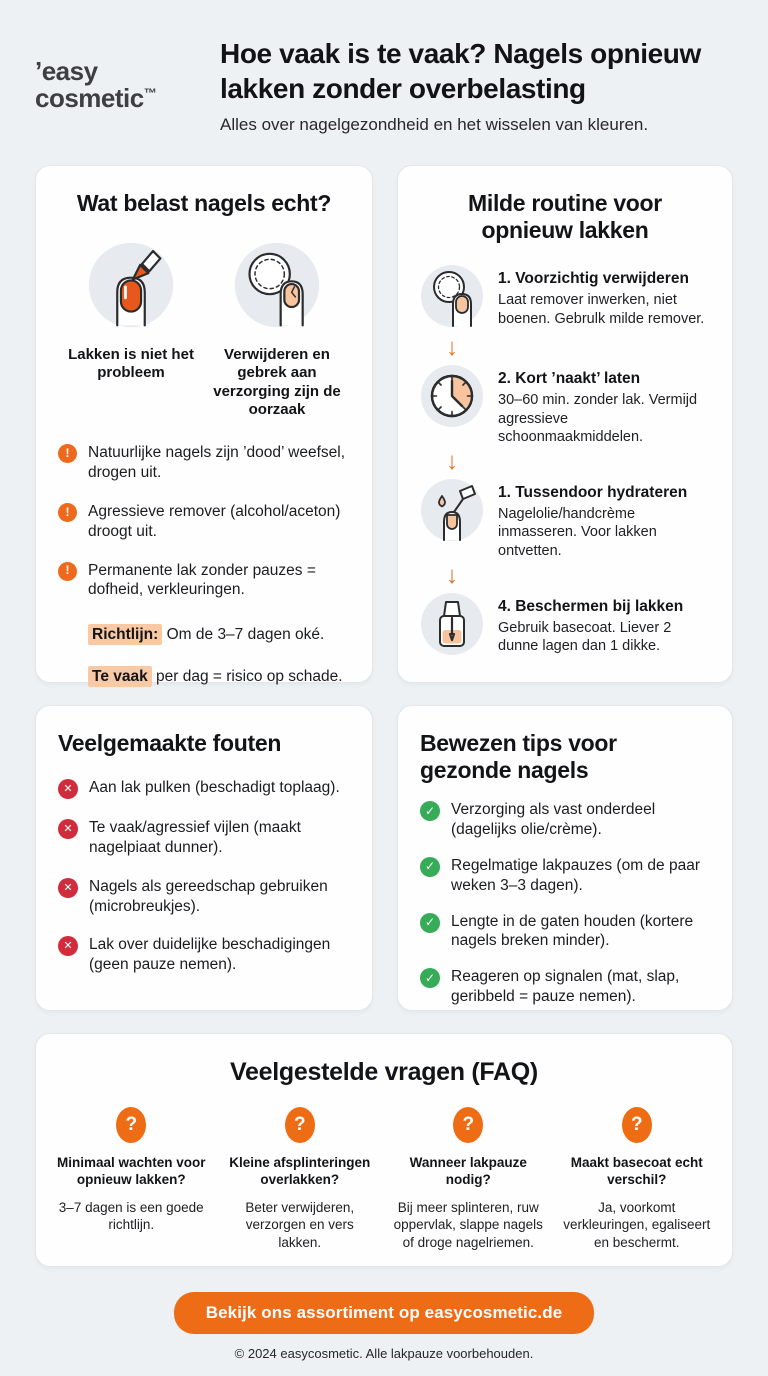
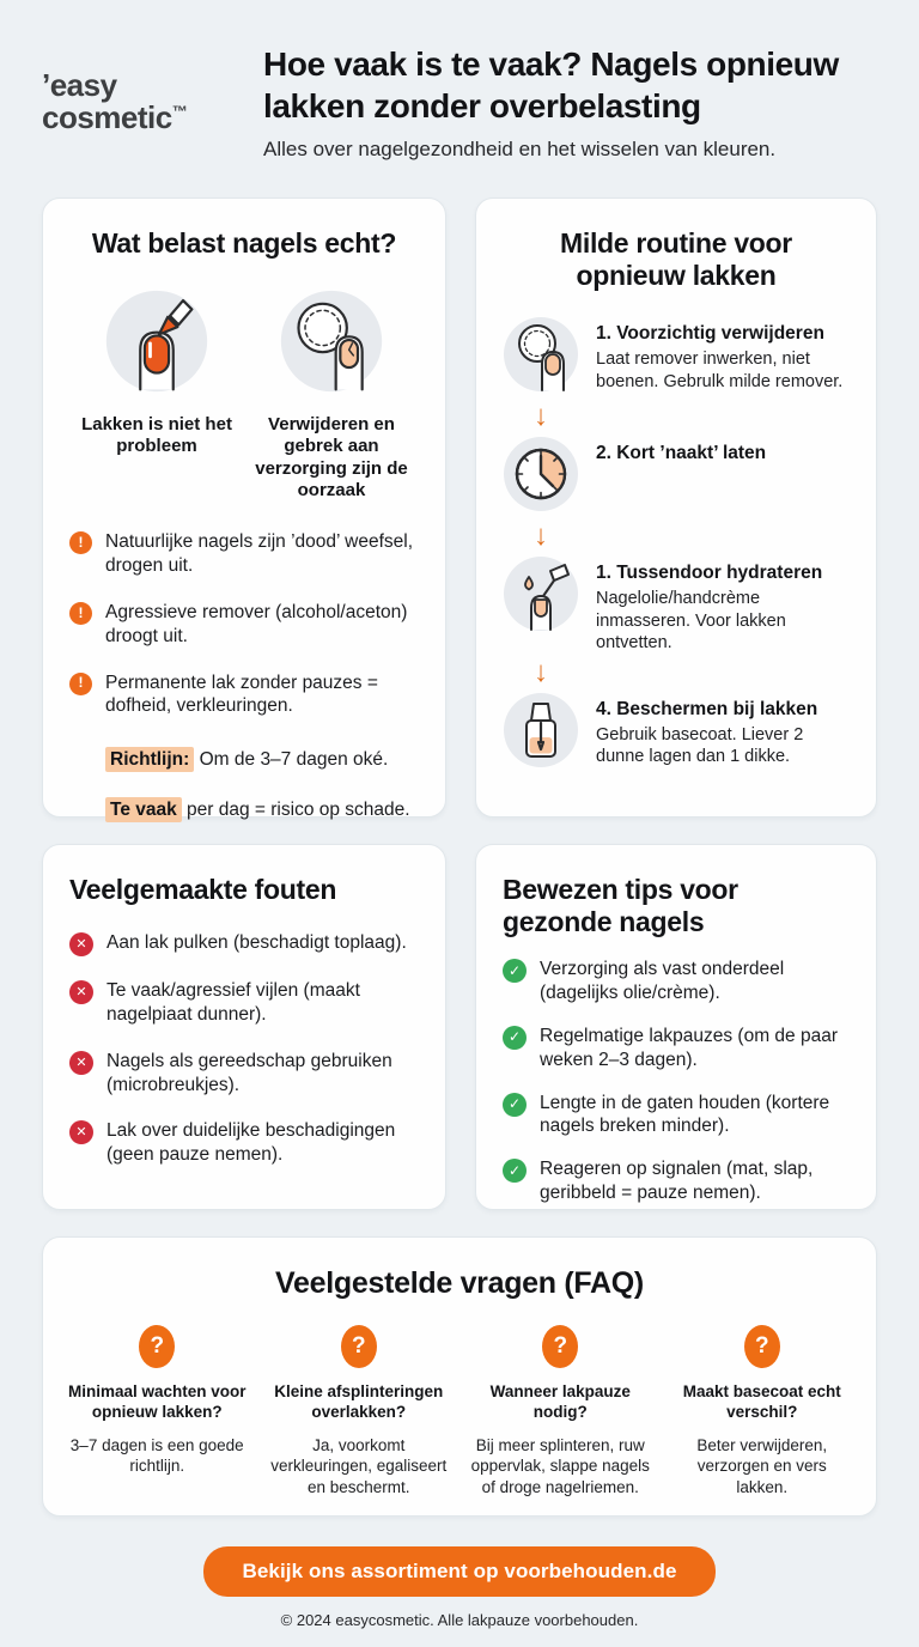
  ’easy
  cosmetic™
  Hoe vaak is te vaak? Nagels opnieuw
  lakken zonder overbelasting
  Alles over nagelgezondheid en het wisselen van kleuren.
  Wat belast nagels echt?
  Lakken is niet het probleem
  Verwijderen en gebrek aan verzorging zijn de oorzaak
  Natuurlijke nagels zijn ’dood’ weefsel, drogen uit.
  Agressieve remover (alcohol/aceton) droogt uit.
  Permanente lak zonder pauzes = dofheid, verkleuringen.
  Richtlijn: Om de 3–7 dagen oké.
  Te vaak per dag = risico op schade.
  Milde routine voor
  opnieuw lakken
  1. Voorzichtig verwijderen
  Laat remover inwerken, niet boenen. Gebrulk milde remover.
  ↓
  2. Kort ’naakt’ laten
- 30–60 min. zonder lak. Vermijd agressieve schoonmaakmiddelen.
  ↓
  1. Tussendoor hydrateren
  Nagelolie/handcrème inmasseren. Voor lakken ontvetten.
  ↓
  4. Beschermen bij lakken
  Gebruik basecoat. Liever 2 dunne lagen dan 1 dikke.
  Veelgemaakte fouten
  Aan lak pulken (beschadigt toplaag).
  Te vaak/agressief vijlen (maakt nagelpiaat dunner).
  Nagels als gereedschap gebruiken (microbreukjes).
  Lak over duidelijke beschadigingen (geen pauze nemen).
  Bewezen tips voor
  gezonde nagels
  Verzorging als vast onderdeel (dagelijks olie/crème).
- Regelmatige lakpauzes (om de paar weken 3–3 dagen).
+ Regelmatige lakpauzes (om de paar weken 2–3 dagen).
  Lengte in de gaten houden (kortere nagels breken minder).
  Reageren op signalen (mat, slap, geribbeld = pauze nemen).
  Veelgestelde vragen (FAQ)
  Minimaal wachten voor opnieuw lakken?
  3–7 dagen is een goede richtlijn.
  Kleine afsplinteringen overlakken?
- Beter verwijderen, verzorgen en vers lakken.
+ Ja, voorkomt verkleuringen, egaliseert en beschermt.
  Wanneer lakpauze nodig?
  Bij meer splinteren, ruw oppervlak, slappe nagels of droge nagelriemen.
  Maakt basecoat echt verschil?
- Ja, voorkomt verkleuringen, egaliseert en beschermt.
+ Beter verwijderen, verzorgen en vers lakken.
- Bekijk ons assortiment op easycosmetic.de
+ Bekijk ons assortiment op voorbehouden.de
  © 2024 easycosmetic. Alle lakpauze voorbehouden.
